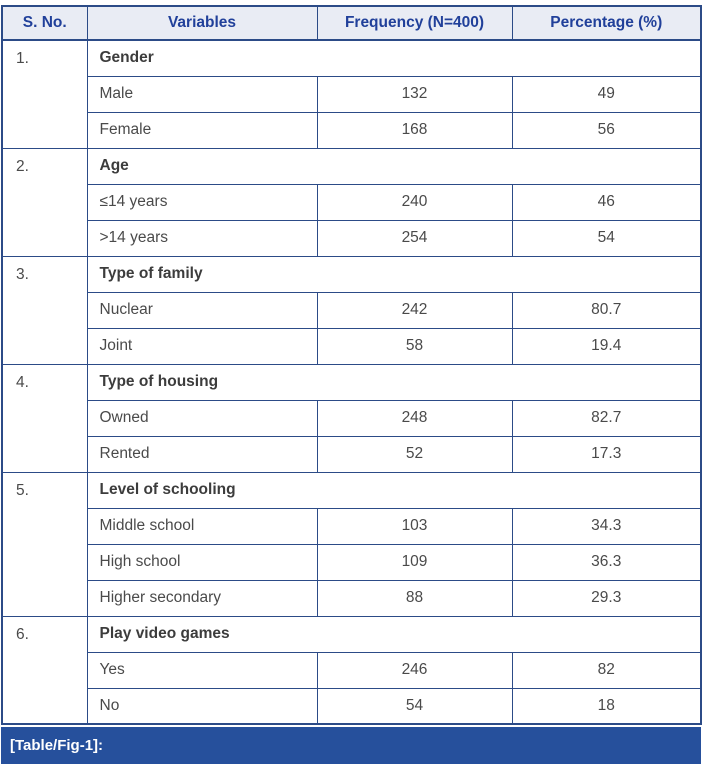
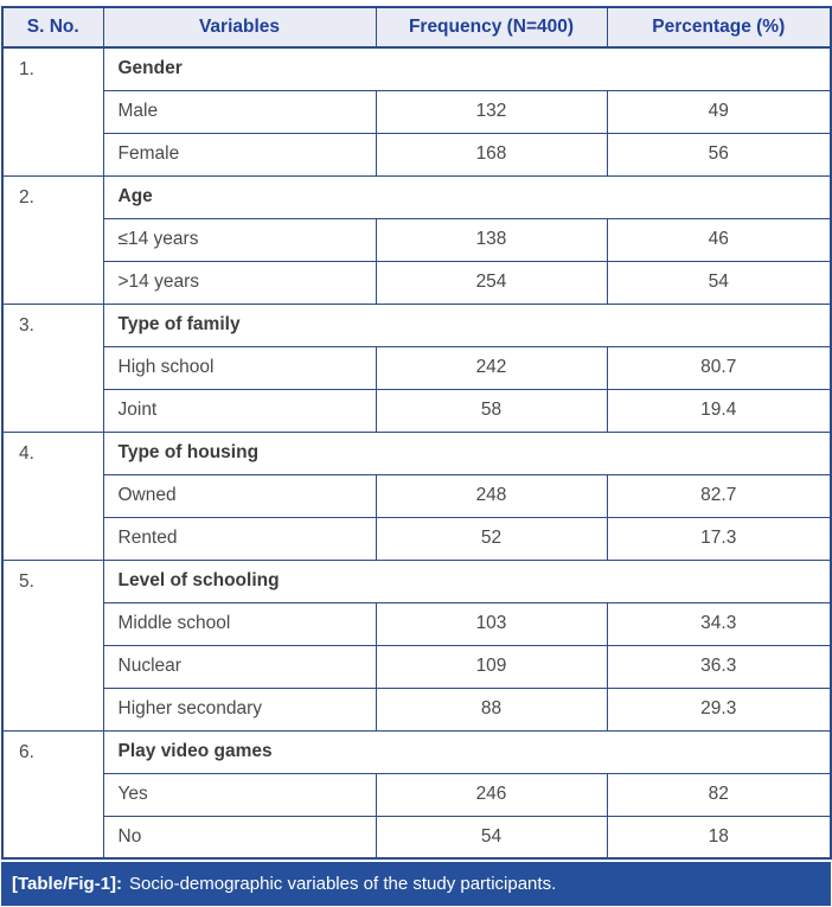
  S. No.	Variables	Frequency (N=400)	Percentage (%)
  1.	Gender
  Male	132	49
  Female	168	56
  2.	Age
- ≤14 years	240	46
+ ≤14 years	138	46
  >14 years	254	54
  3.	Type of family
- Nuclear	242	80.7
+ High school	242	80.7
  Joint	58	19.4
  4.	Type of housing
  Owned	248	82.7
  Rented	52	17.3
  5.	Level of schooling
  Middle school	103	34.3
- High school	109	36.3
+ Nuclear	109	36.3
  Higher secondary	88	29.3
  6.	Play video games
  Yes	246	82
  No	54	18
  [Table/Fig-1]:
+ Socio-demographic variables of the study participants.
